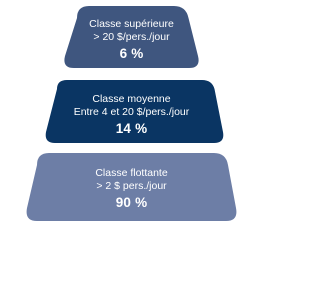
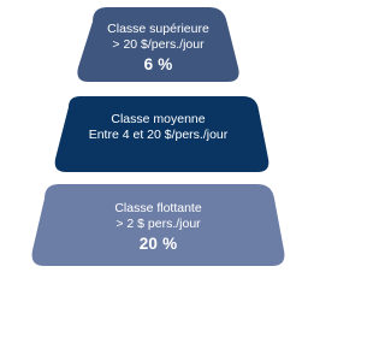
  Classe supérieure
  > 20 $/pers./jour
  6 %
  Classe moyenne
  Entre 4 et 20 $/pers./jour
- 14 %
  Classe flottante
  > 2 $ pers./jour
- 90 %
+ 20 %
